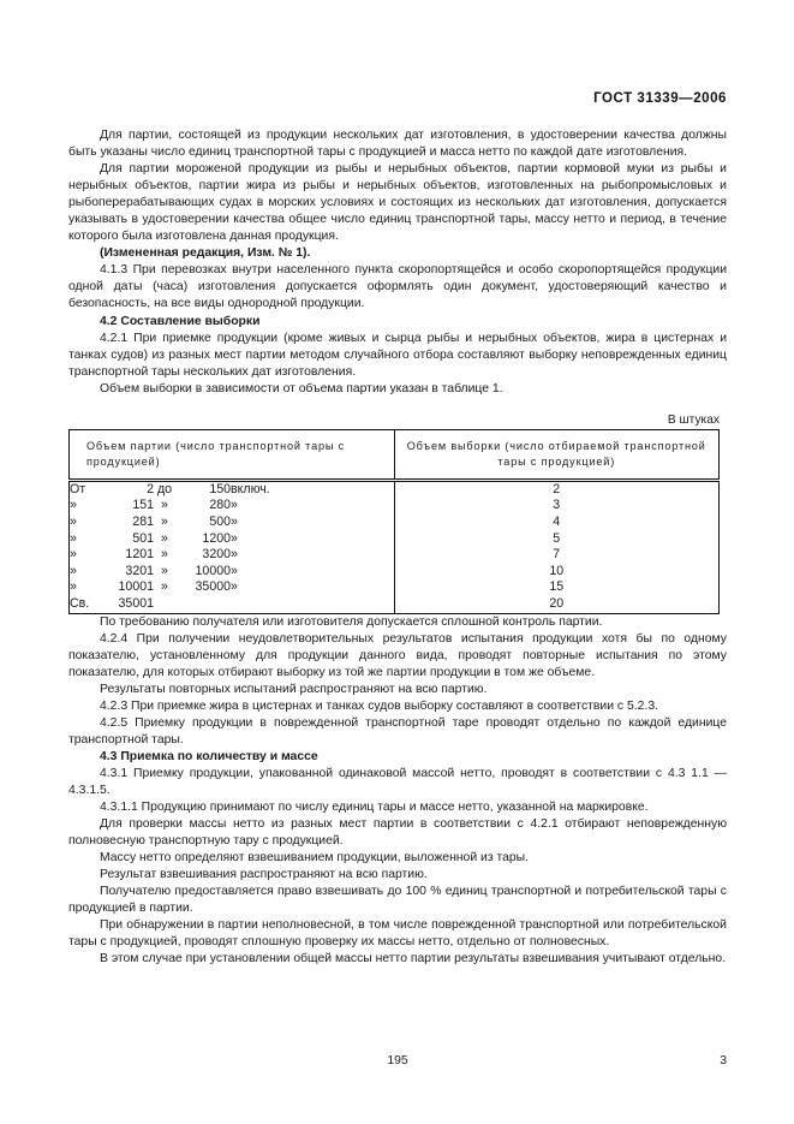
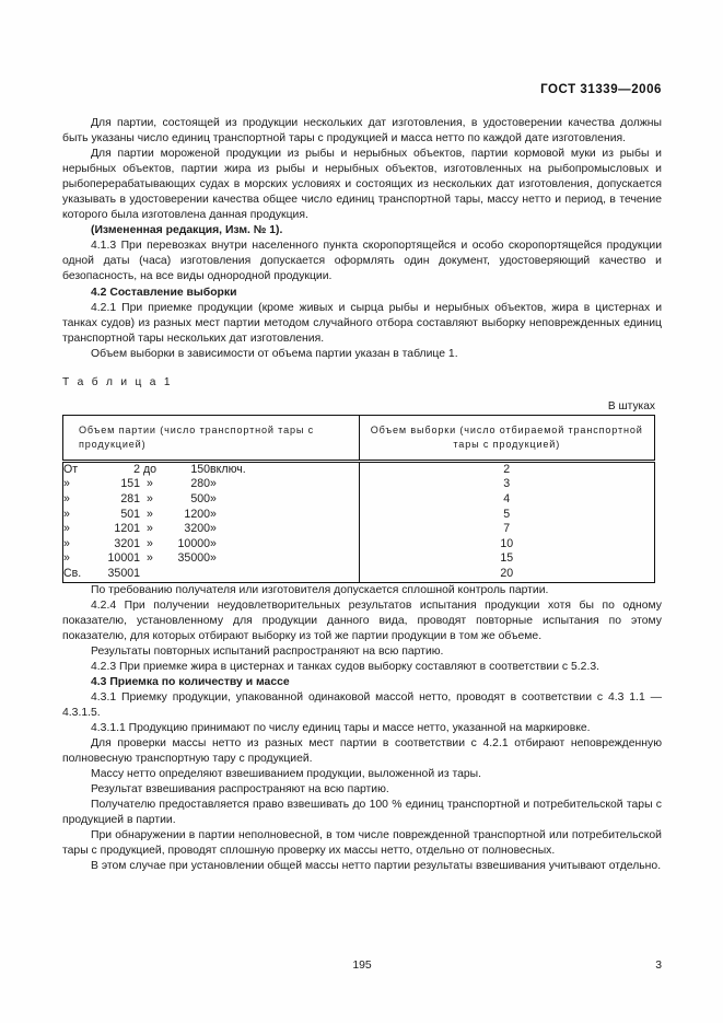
  ГОСТ 31339—2006
  Для партии, состоящей из продукции нескольких дат изготовления, в удостоверении качества должны быть указаны число единиц транспортной тары с продукцией и масса нетто по каждой дате изготовления.
  Для партии мороженой продукции из рыбы и нерыбных объектов, партии кормовой муки из рыбы и нерыбных объектов, партии жира из рыбы и нерыбных объектов, изготовленных на рыбопромысловых и рыбоперерабатывающих судах в морских условиях и состоящих из нескольких дат изготовления, допускается указывать в удостоверении качества общее число единиц транспортной тары, массу нетто и период, в течение которого была изготовлена данная продукция.
  (Измененная редакция, Изм. № 1).
  4.1.3 При перевозках внутри населенного пункта скоропортящейся и особо скоропортящейся продукции одной даты (часа) изготовления допускается оформлять один документ, удостоверяющий качество и безопасность, на все виды однородной продукции.
  4.2 Составление выборки
  4.2.1 При приемке продукции (кроме живых и сырца рыбы и нерыбных объектов, жира в цистернах и танках судов) из разных мест партии методом случайного отбора составляют выборку неповрежденных единиц транспортной тары нескольких дат изготовления.
  Объем выборки в зависимости от объема партии указан в таблице 1.
+ Т а б л и ц а 1
  В штуках
  Объем партии (число транспортной тары с продукцией)	Объем выборки (число отбираемой транспортной тары с продукцией)
  От	2	до	150	включ.
  »	151	»	280	»
  »	281	»	500	»
  »	501	»	1200	»
  »	1201	»	3200	»
  »	3201	»	10000	»
  »	10001	»	35000	»
  Св.	35001
  	23457101520
  По требованию получателя или изготовителя допускается сплошной контроль партии.
  4.2.4 При получении неудовлетворительных результатов испытания продукции хотя бы по одному показателю, установленному для продукции данного вида, проводят повторные испытания по этому показателю, для которых отбирают выборку из той же партии продукции в том же объеме.
  Результаты повторных испытаний распространяют на всю партию.
  4.2.3 При приемке жира в цистернах и танках судов выборку составляют в соответствии с 5.2.3.
- 4.2.5 Приемку продукции в поврежденной транспортной таре проводят отдельно по каждой единице транспортной тары.
  4.3 Приемка по количеству и массе
  4.3.1 Приемку продукции, упакованной одинаковой массой нетто, проводят в соответствии с 4.3 1.1 — 4.3.1.5.
  4.3.1.1 Продукцию принимают по числу единиц тары и массе нетто, указанной на маркировке.
  Для проверки массы нетто из разных мест партии в соответствии с 4.2.1 отбирают неповрежденную полновесную транспортную тару с продукцией.
  Массу нетто определяют взвешиванием продукции, выложенной из тары.
  Результат взвешивания распространяют на всю партию.
  Получателю предоставляется право взвешивать до 100 % единиц транспортной и потребительской тары с продукцией в партии.
  При обнаружении в партии неполновесной, в том числе поврежденной транспортной или потребительской тары с продукцией, проводят сплошную проверку их массы нетто, отдельно от полновесных.
  В этом случае при установлении общей массы нетто партии результаты взвешивания учитывают отдельно.
  195
  3
